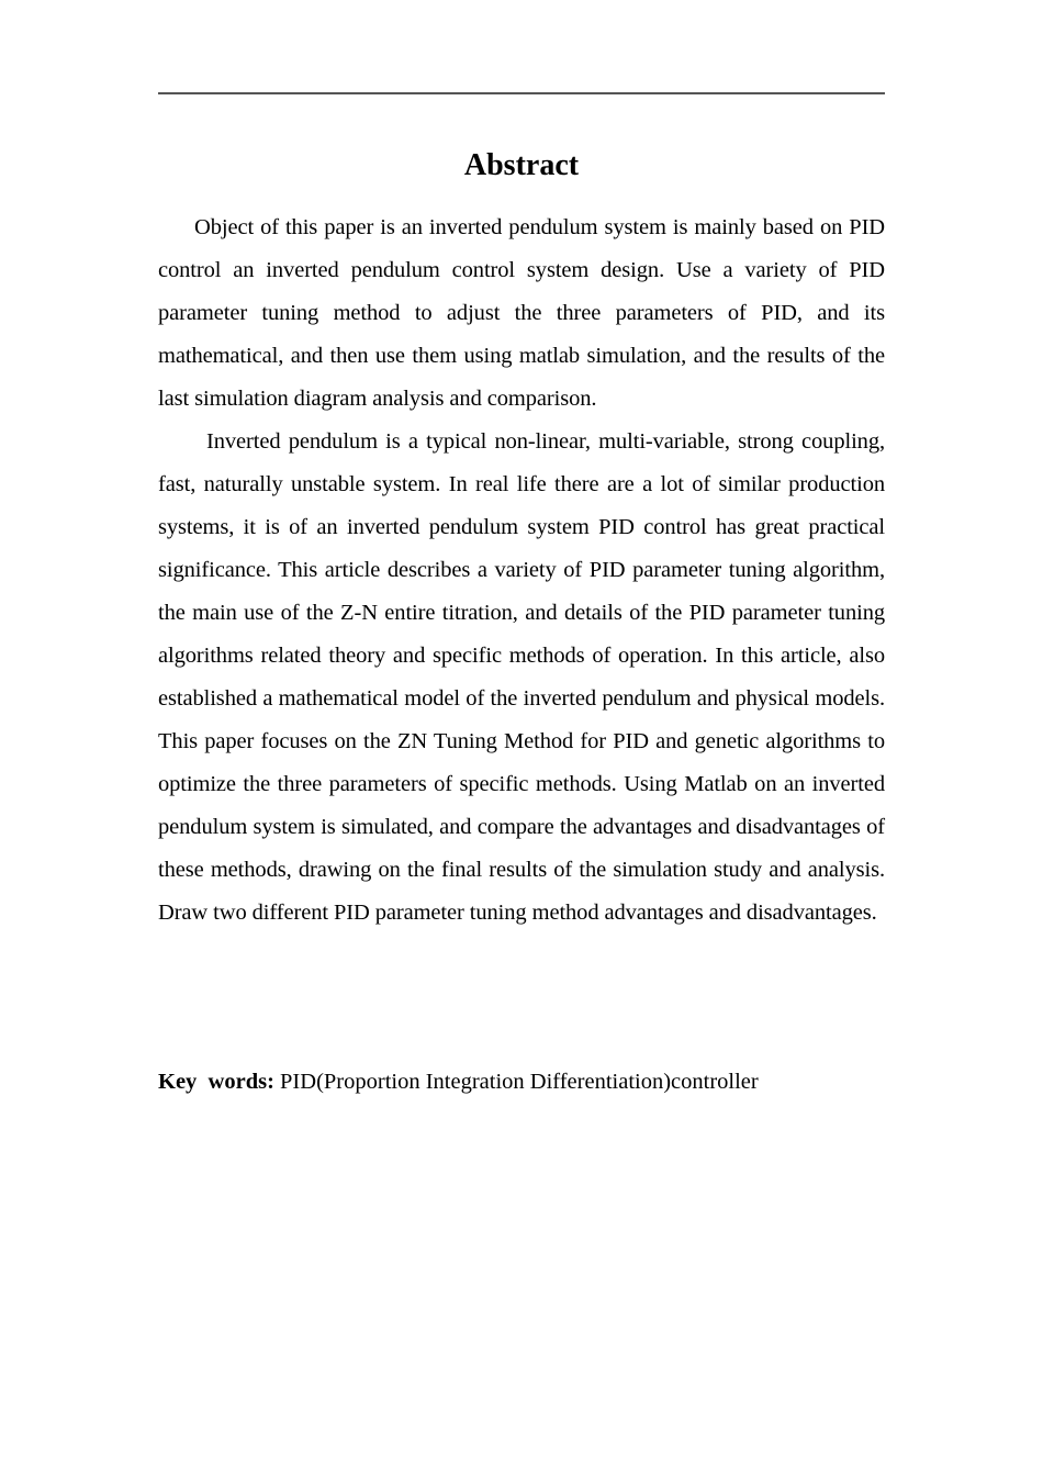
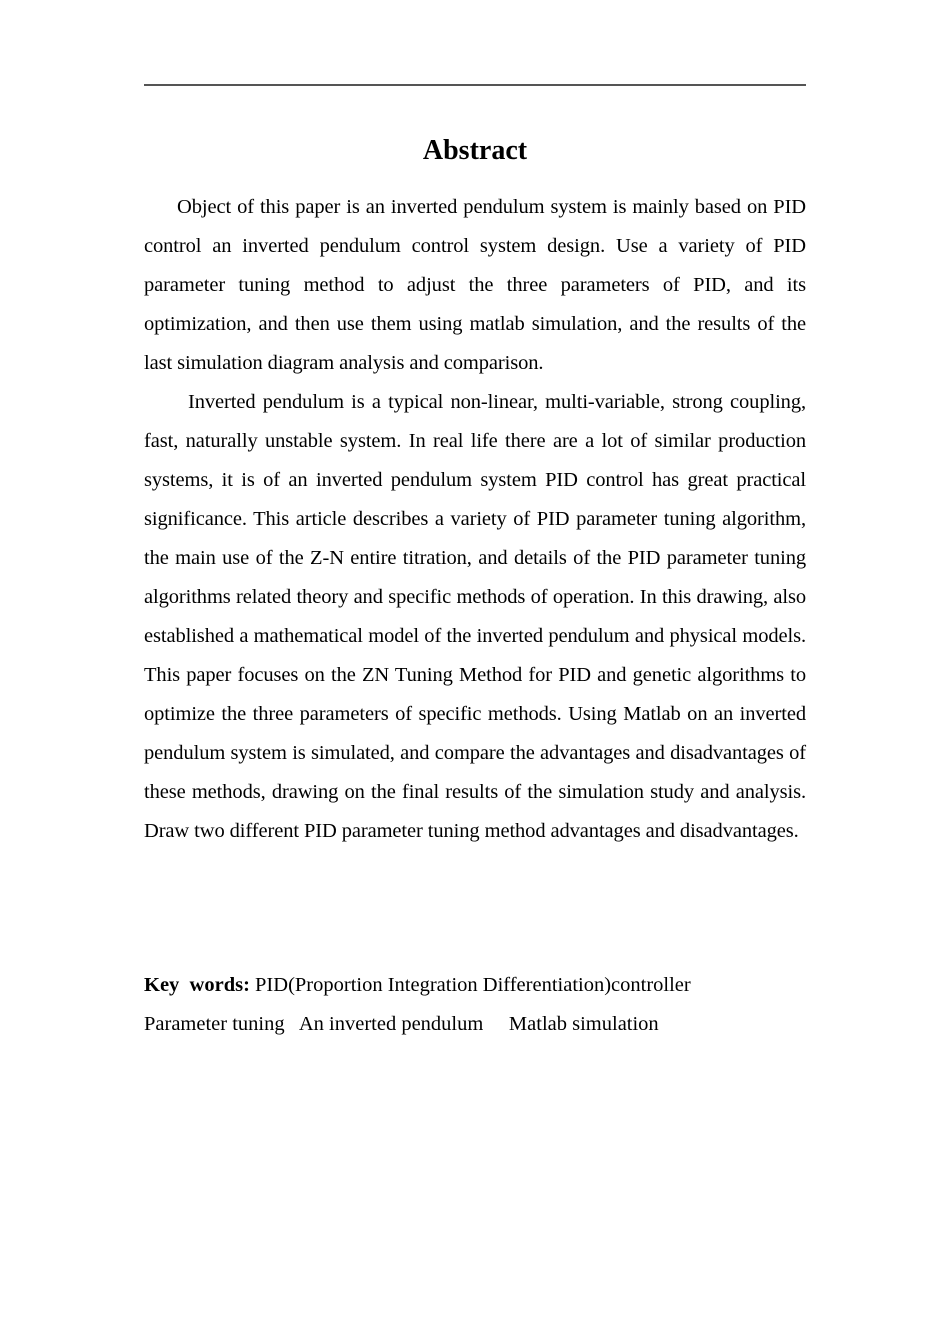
  Abstract
- Object of this paper is an inverted pendulum system is mainly based on PID control an inverted pendulum control system design. Use a variety of PID parameter tuning method to adjust the three parameters of PID, and its mathematical, and then use them using matlab simulation, and the results of the last simulation diagram analysis and comparison.
+ Object of this paper is an inverted pendulum system is mainly based on PID control an inverted pendulum control system design. Use a variety of PID parameter tuning method to adjust the three parameters of PID, and its optimization, and then use them using matlab simulation, and the results of the last simulation diagram analysis and comparison.
- Inverted pendulum is a typical non-linear, multi-variable, strong coupling, fast, naturally unstable system. In real life there are a lot of similar production systems, it is of an inverted pendulum system PID control has great practical significance. This article describes a variety of PID parameter tuning algorithm, the main use of the Z-N entire titration, and details of the PID parameter tuning algorithms related theory and specific methods of operation. In this article, also established a mathematical model of the inverted pendulum and physical models. This paper focuses on the ZN Tuning Method for PID and genetic algorithms to optimize the three parameters of specific methods. Using Matlab on an inverted pendulum system is simulated, and compare the advantages and disadvantages of these methods, drawing on the final results of the simulation study and analysis. Draw two different PID parameter tuning method advantages and disadvantages.
+ Inverted pendulum is a typical non-linear, multi-variable, strong coupling, fast, naturally unstable system. In real life there are a lot of similar production systems, it is of an inverted pendulum system PID control has great practical significance. This article describes a variety of PID parameter tuning algorithm, the main use of the Z-N entire titration, and details of the PID parameter tuning algorithms related theory and specific methods of operation. In this drawing, also established a mathematical model of the inverted pendulum and physical models. This paper focuses on the ZN Tuning Method for PID and genetic algorithms to optimize the three parameters of specific methods. Using Matlab on an inverted pendulum system is simulated, and compare the advantages and disadvantages of these methods, drawing on the final results of the simulation study and analysis. Draw two different PID parameter tuning method advantages and disadvantages.
  Key words: PID(Proportion Integration Differentiation)controller
+ Parameter tuning An inverted pendulum Matlab simulation
